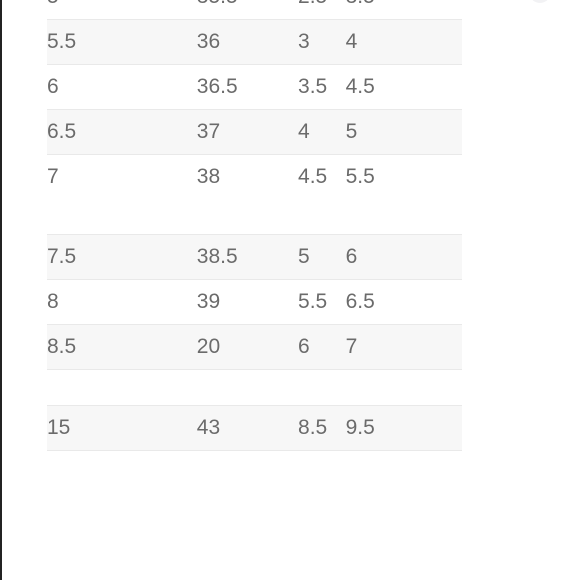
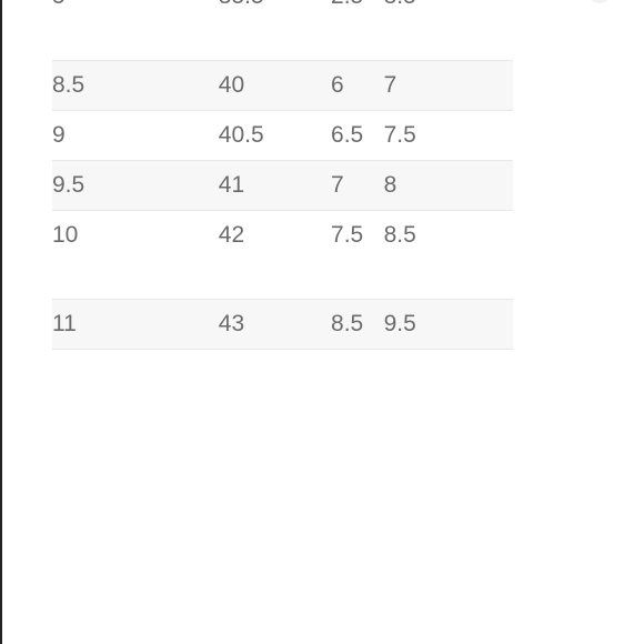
- 5.5	36	3	4
- 6	36.5	3.5	4.5
- 6.5	37	4	5
- 7	38	4.5	5.5
- 7.5	38.5	5	6
- 8	39	5.5	6.5
- 8.5	20	6	7
+ 8.5	40	6	7
+ 9	40.5	6.5	7.5
+ 9.5	41	7	8
+ 10	42	7.5	8.5
- 15	43	8.5	9.5
+ 11	43	8.5	9.5
